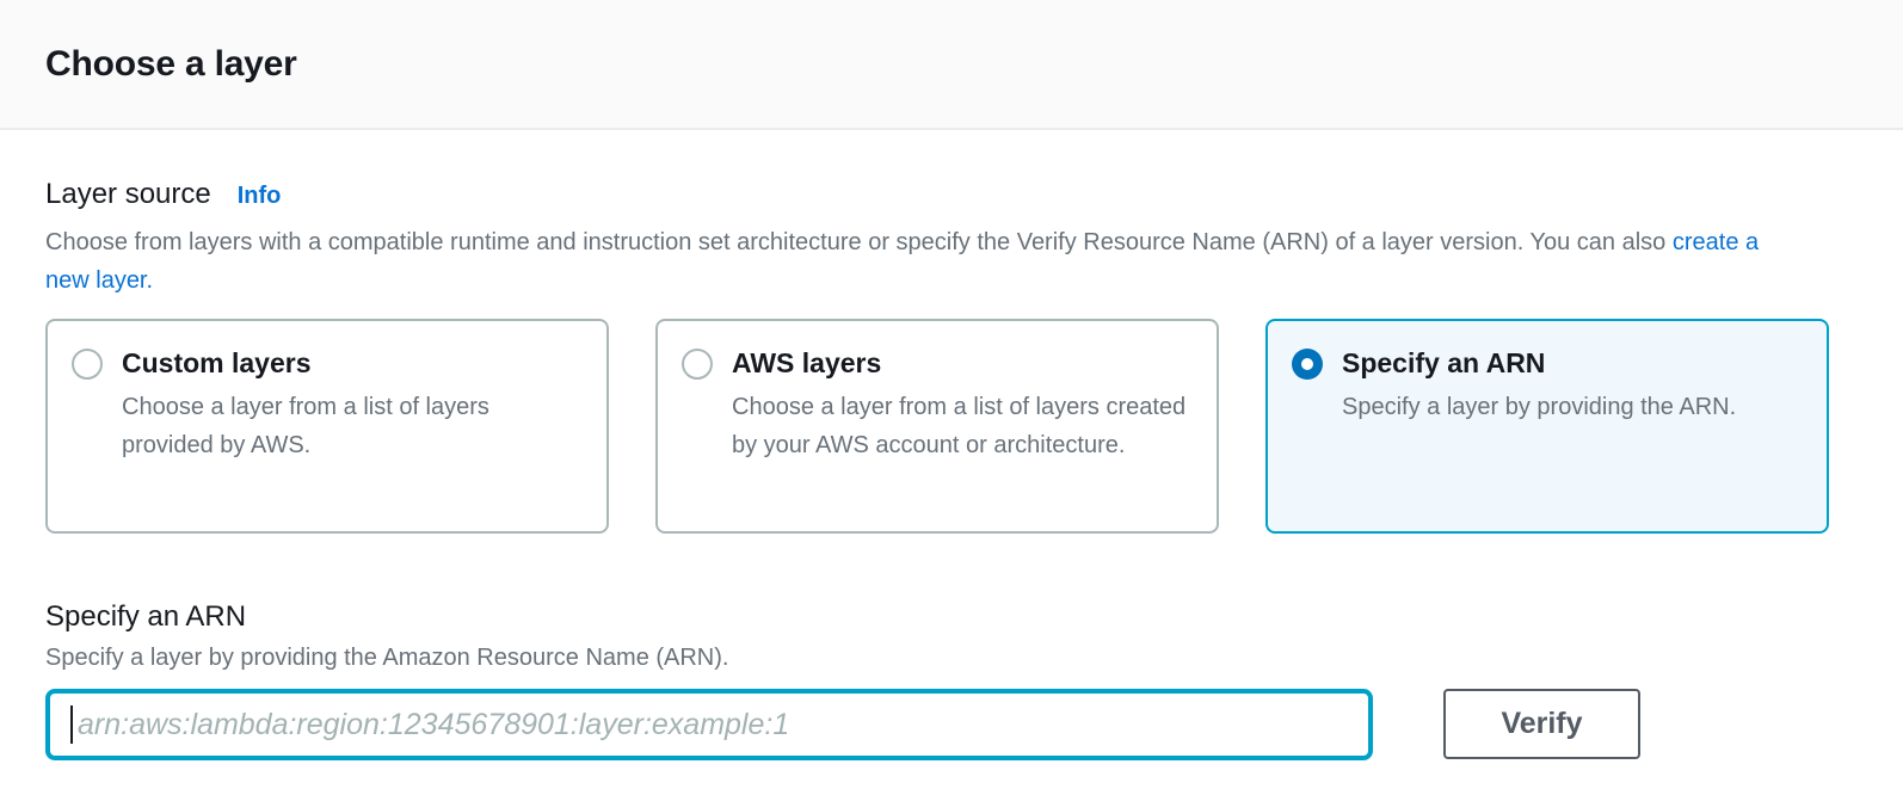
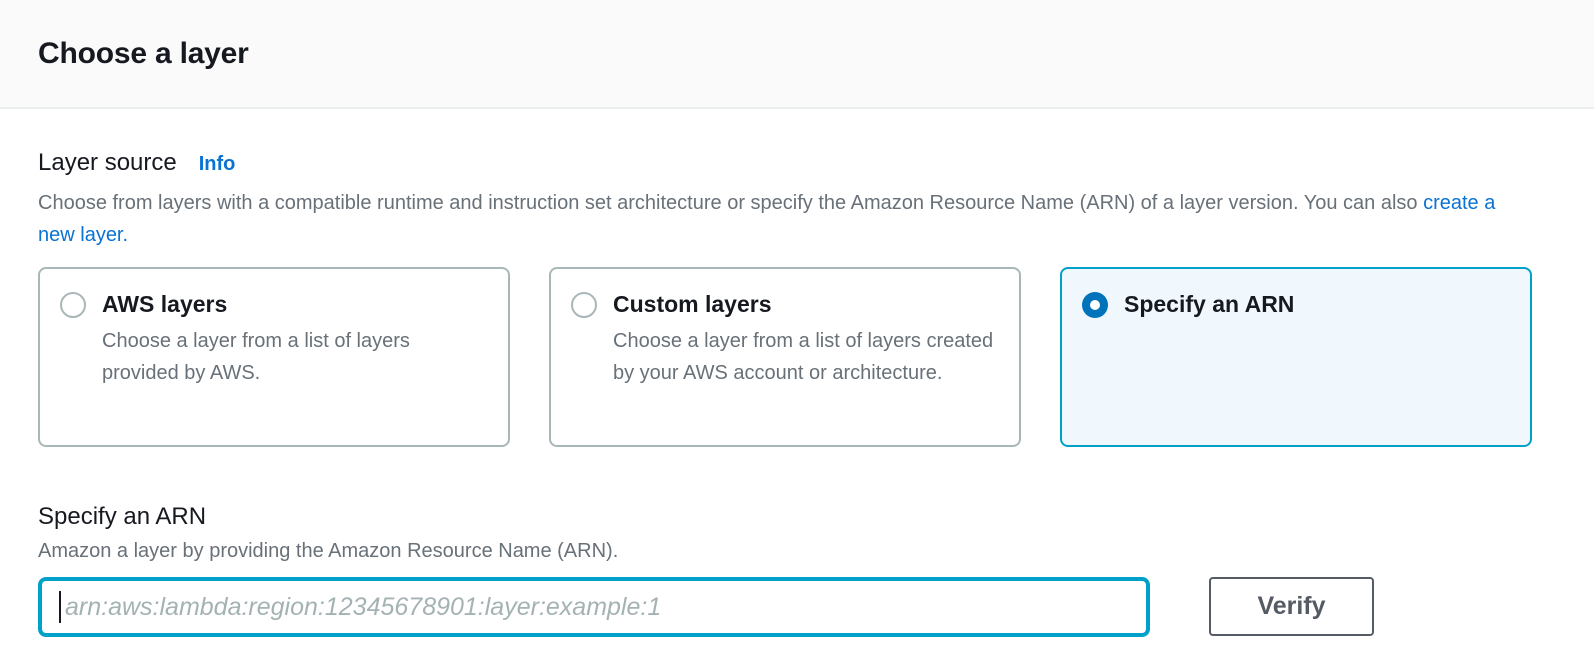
  Choose a layer
  Layer source
  Info
- Choose from layers with a compatible runtime and instruction set architecture or specify the Verify Resource Name (ARN) of a layer version. You can also create a new layer.
+ Choose from layers with a compatible runtime and instruction set architecture or specify the Amazon Resource Name (ARN) of a layer version. You can also create a new layer.
- Custom layers
+ AWS layers
  Choose a layer from a list of layers provided by AWS.
- AWS layers
+ Custom layers
  Choose a layer from a list of layers created by your AWS account or architecture.
  Specify an ARN
- Specify a layer by providing the ARN.
  Specify an ARN
- Specify a layer by providing the Amazon Resource Name (ARN).
+ Amazon a layer by providing the Amazon Resource Name (ARN).
  arn:aws:lambda:region:12345678901:layer:example:1
  Verify
